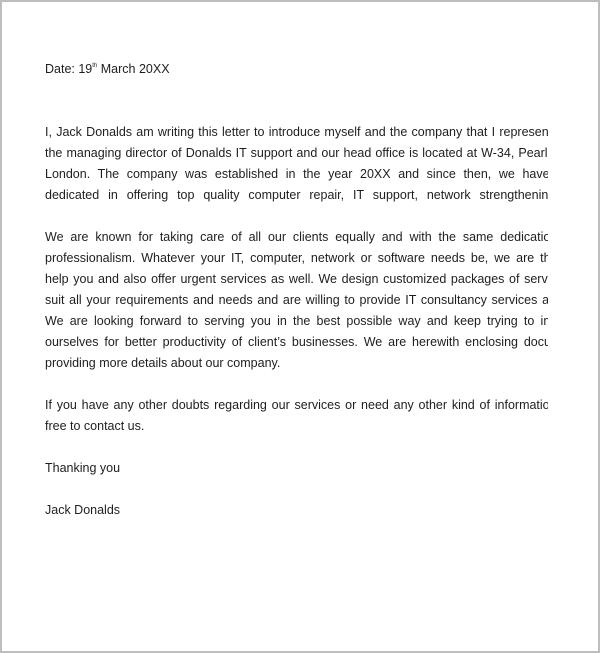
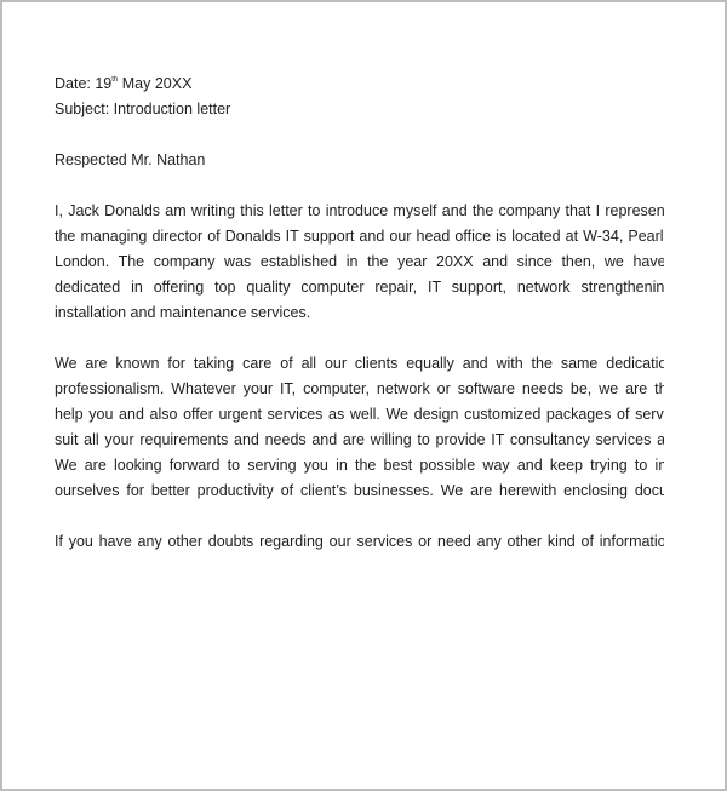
- Date: 19 March 20XX
+ Date: 19 May 20XX
+ Subject: Introduction letter
+ Respected Mr. Nathan
  I, Jack Donalds am writing this letter to introduce myself and the company that I represen
  the managing director of Donalds IT support and our head office is located at W-34, Pearl
  London. The company was established in the year 20XX and since then, we have
  dedicated in offering top quality computer repair, IT support, network strengthenin
+ installation and maintenance services.
  We are known for taking care of all our clients equally and with the same dedicatio
  professionalism. Whatever your IT, computer, network or software needs be, we are th
  help you and also offer urgent services as well. We design customized packages of serv
  suit all your requirements and needs and are willing to provide IT consultancy services a
  We are looking forward to serving you in the best possible way and keep trying to i
  ourselves for better productivity of client’s businesses. We are herewith enclosing docu
- providing more details about our company.
  If you have any other doubts regarding our services or need any other kind of informatio
- free to contact us.
- Thanking you
- Jack Donalds
